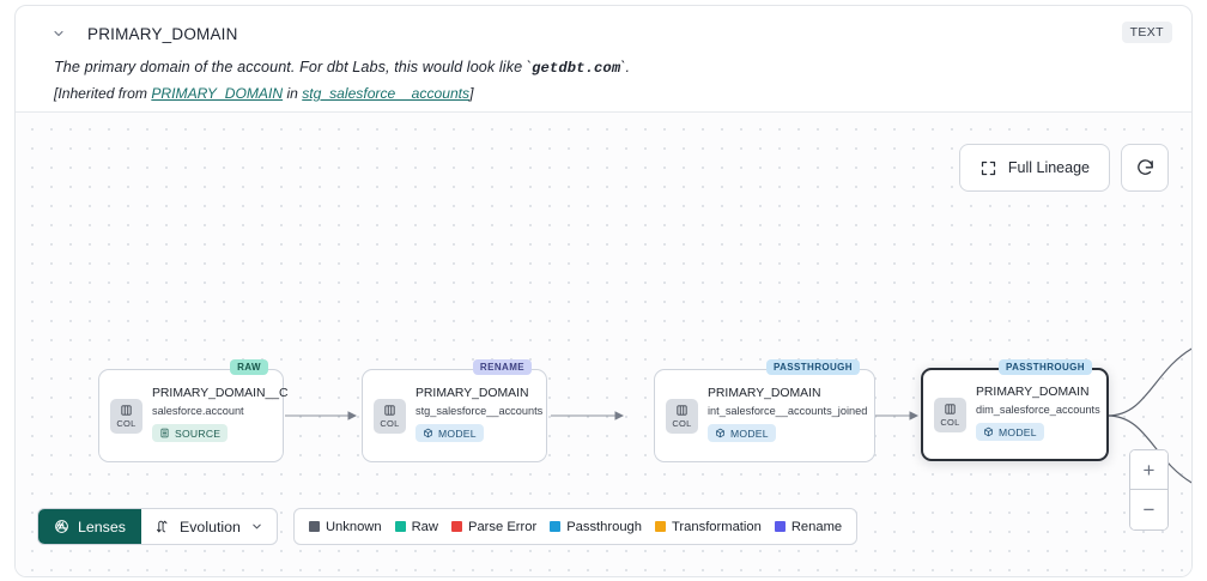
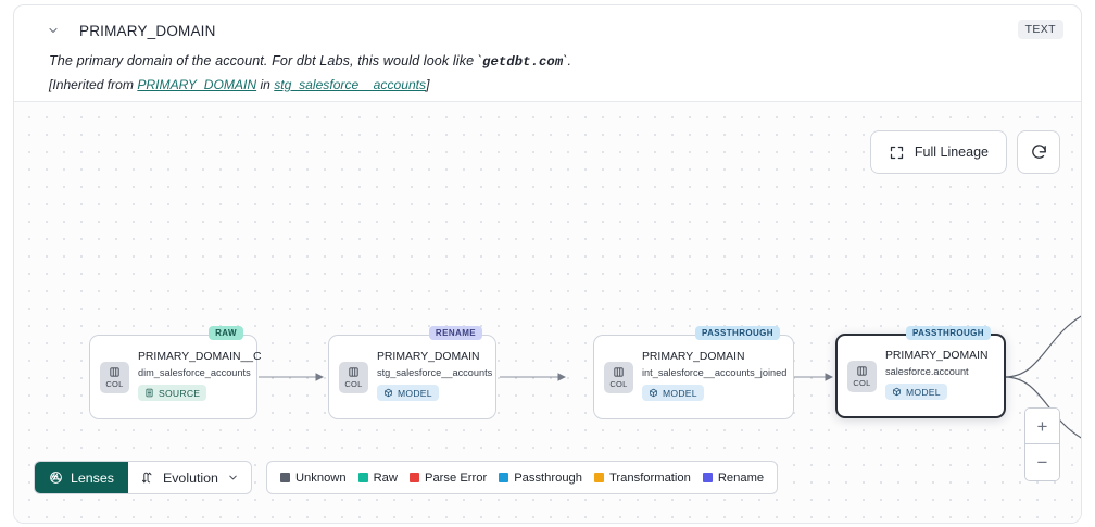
  PRIMARY_DOMAIN
  TEXT
  The primary domain of the account. For dbt Labs, this would look like `getdbt.com`.
  [Inherited from PRIMARY_DOMAIN in stg_salesforce__accounts]
  RAW
  COL
  PRIMARY_DOMAIN__C
- salesforce.account
+ dim_salesforce_accounts
  SOURCE
  RENAME
  COL
  PRIMARY_DOMAIN
  stg_salesforce__accounts
  MODEL
  PASSTHROUGH
  COL
  PRIMARY_DOMAIN
  int_salesforce__accounts_joined
  MODEL
  PASSTHROUGH
  COL
  PRIMARY_DOMAIN
- dim_salesforce_accounts
+ salesforce.account
  MODEL
  Full Lineage
  +
  −
  Lenses
  Evolution
  Unknown
  Raw
  Parse Error
  Passthrough
  Transformation
  Rename
